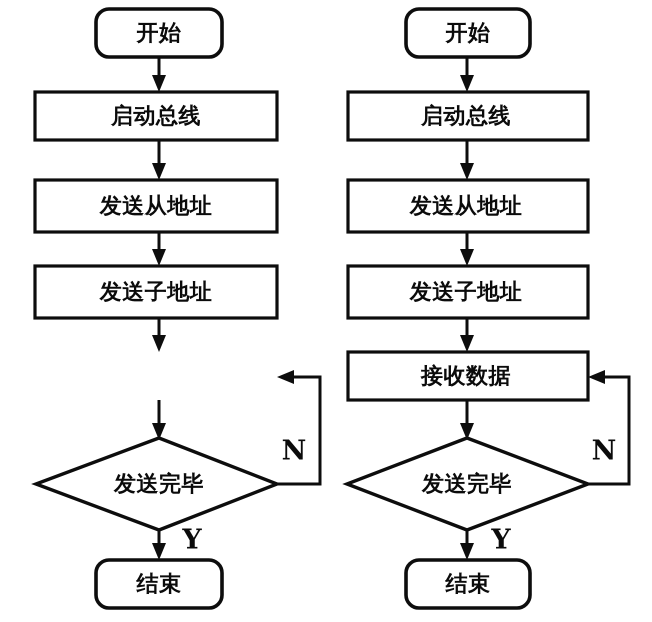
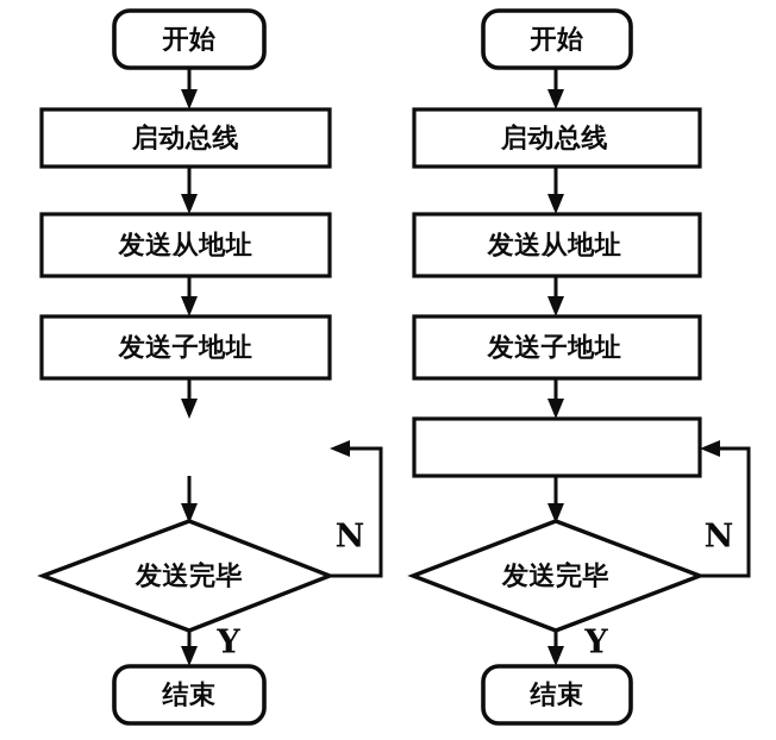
  开始
  启动总线
  发送从地址
  发送子地址
  发送完毕
  结束
  N
  Y
  开始
  启动总线
  发送从地址
  发送子地址
- 接收数据
  发送完毕
  结束
  N
  Y
